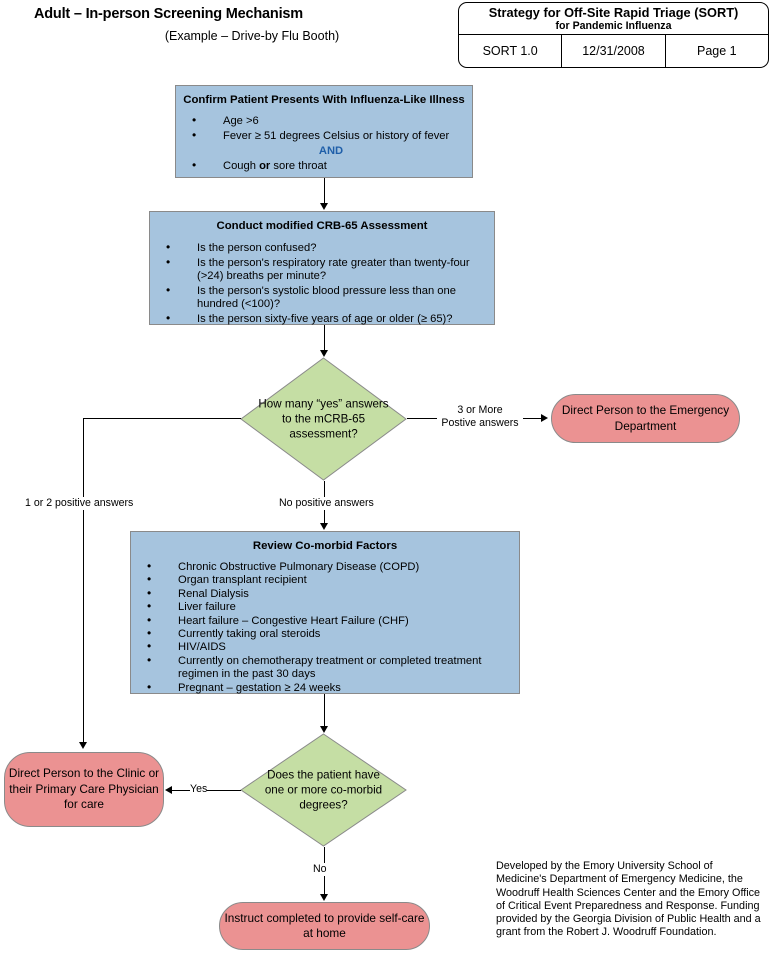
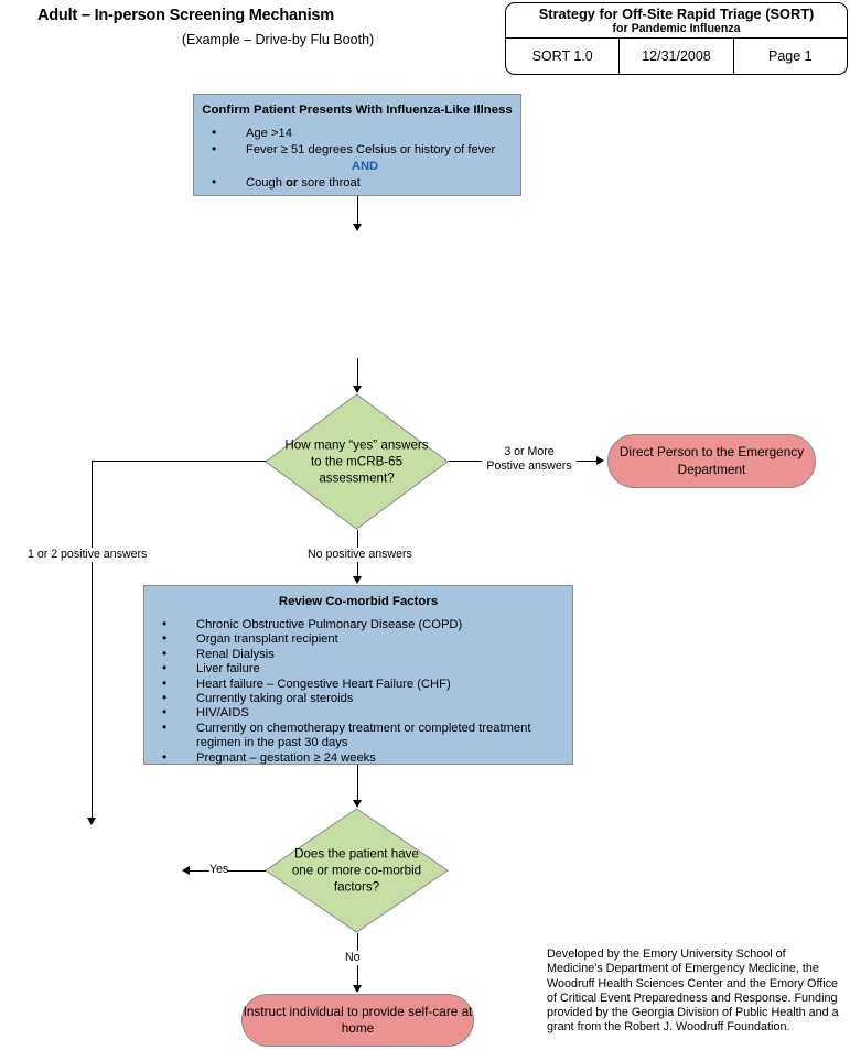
  Adult – In-person Screening Mechanism
  (Example – Drive-by Flu Booth)
  Strategy for Off-Site Rapid Triage (SORT)
  for Pandemic Influenza
  SORT 1.0
  12/31/2008
  Page 1
  Confirm Patient Presents With Influenza-Like Illness
- Age >6
+ Age >14
  Fever ≥ 51 degrees Celsius or history of fever
  AND
  Cough or sore throat
- Conduct modified CRB-65 Assessment
- Is the person confused?
- Is the person's respiratory rate greater than twenty-four (>24) breaths per minute?
- Is the person's systolic blood pressure less than one hundred (<100)?
- Is the person sixty-five years of age or older (≥ 65)?
  How many “yes” answers to the mCRB-65 assessment?
  3 or More
  Postive answers
  Direct Person to the Emergency Department
  1 or 2 positive answers
  No positive answers
  Review Co-morbid Factors
  Chronic Obstructive Pulmonary Disease (COPD)
  Organ transplant recipient
  Renal Dialysis
  Liver failure
  Heart failure – Congestive Heart Failure (CHF)
  Currently taking oral steroids
  HIV/AIDS
  Currently on chemotherapy treatment or completed treatment regimen in the past 30 days
  Pregnant – gestation ≥ 24 weeks
- Does the patient have one or more co-morbid degrees?
+ Does the patient have one or more co-morbid factors?
  Yes
- Direct Person to the Clinic or their Primary Care Physician for care
  No
- Instruct completed to provide self-care at home
+ Instruct individual to provide self-care at home
  Developed by the Emory University School of Medicine's Department of Emergency Medicine, the Woodruff Health Sciences Center and the Emory Office of Critical Event Preparedness and Response. Funding provided by the Georgia Division of Public Health and a grant from the Robert J. Woodruff Foundation.
